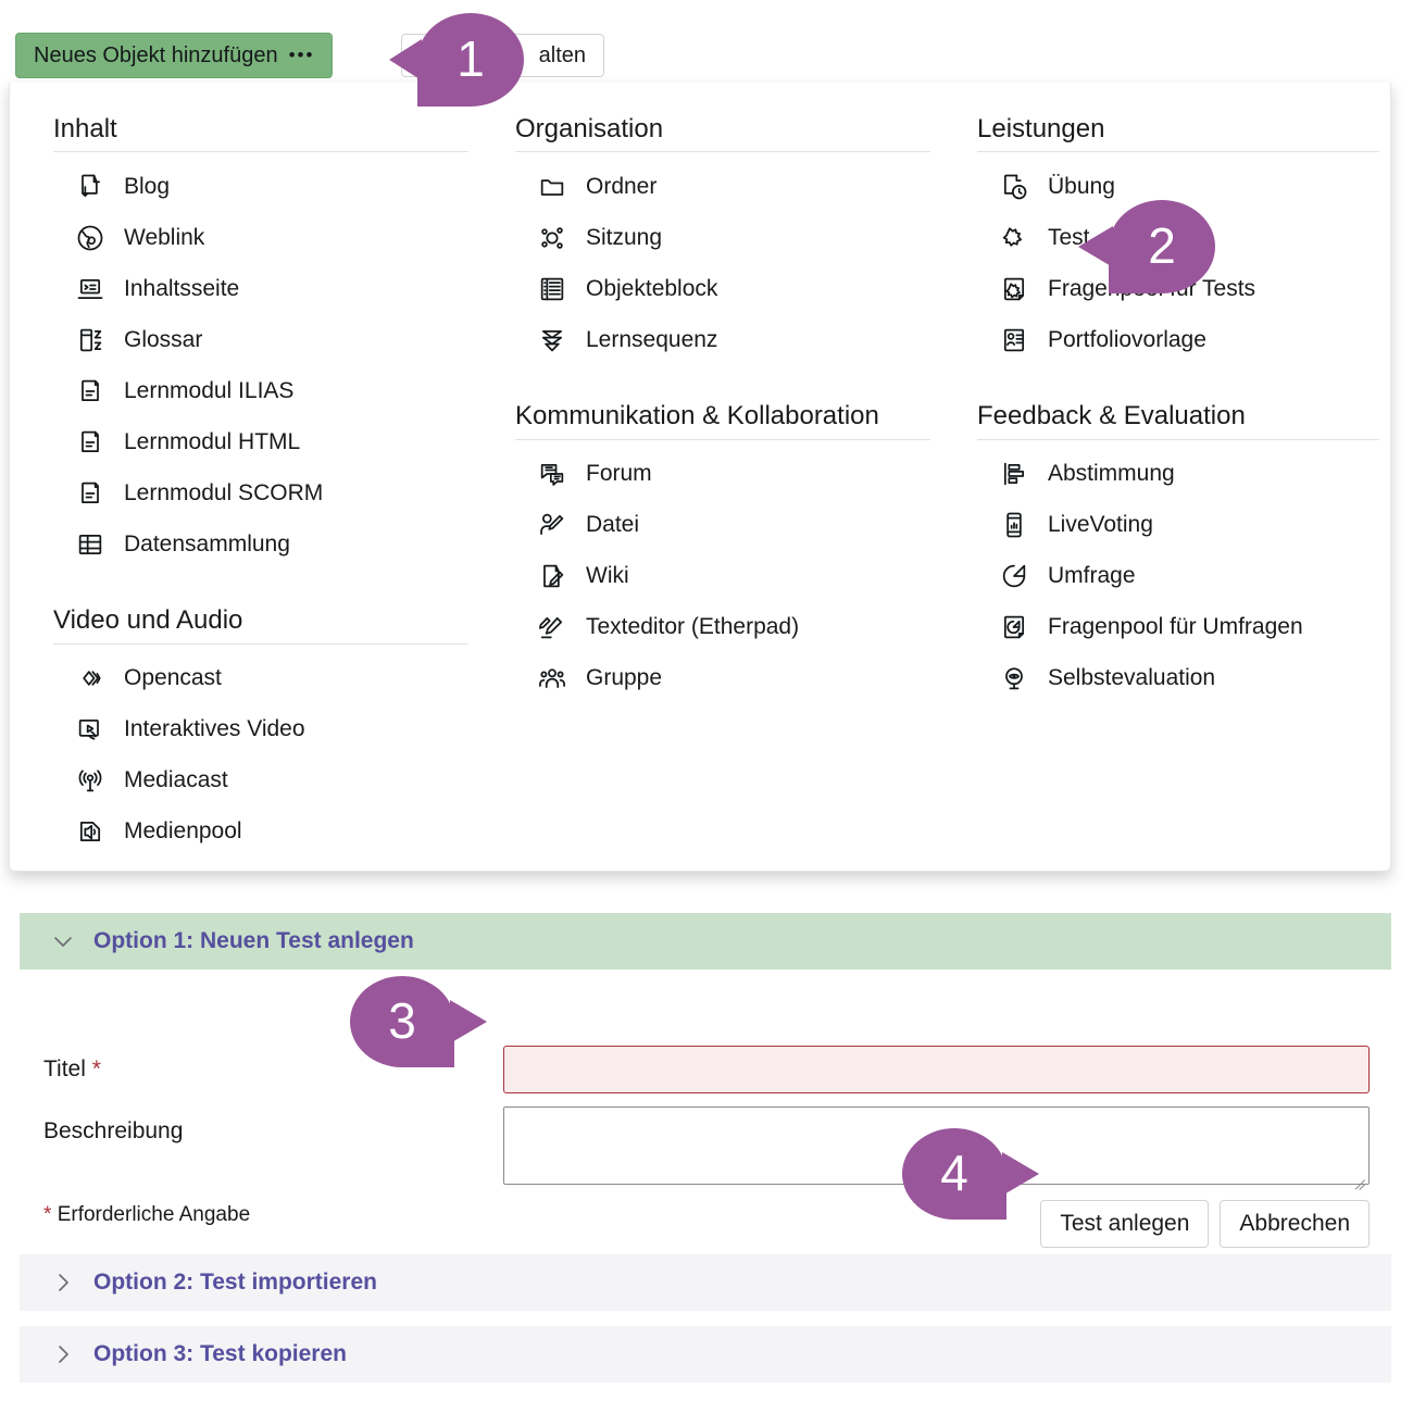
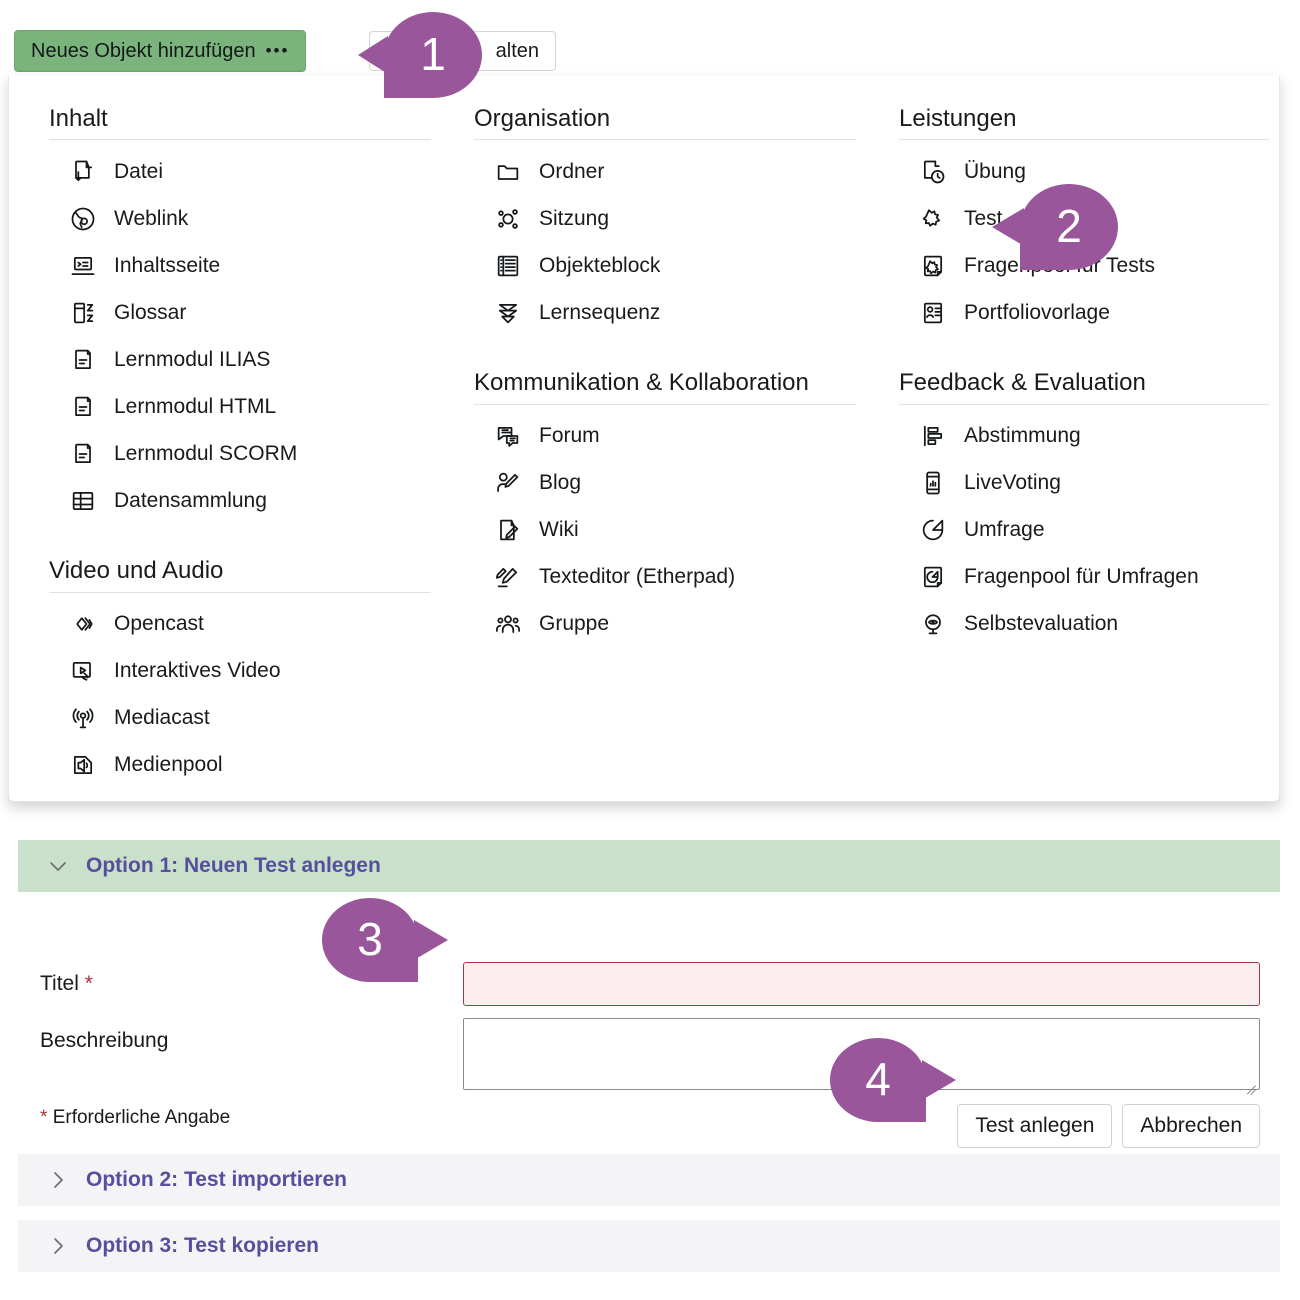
  alten
  Neues Objekt hinzufügen
  •••
  Inhalt
- Blog
+ Datei
  Weblink
  Inhaltsseite
  Glossar
  Lernmodul ILIAS
  Lernmodul HTML
  Lernmodul SCORM
  Datensammlung
  Video und Audio
  Opencast
  Interaktives Video
  Mediacast
  Medienpool
  Organisation
  Ordner
  Sitzung
  Objekteblock
  Lernsequenz
  Kommunikation & Kollaboration
  Forum
- Datei
+ Blog
  Wiki
  Texteditor (Etherpad)
  Gruppe
  Leistungen
  Übung
  Test
  Portfoliovorlage
  Feedback & Evaluation
  Abstimmung
  LiveVoting
  Umfrage
  Fragenpool für Umfragen
  Selbstevaluation
  Option 1: Neuen Test anlegen
  Titel *
  Beschreibung
  * Erforderliche Angabe
  Test anlegen
  Abbrechen
  Option 2: Test importieren
  Option 3: Test kopieren
  1
  2
  3
  4
